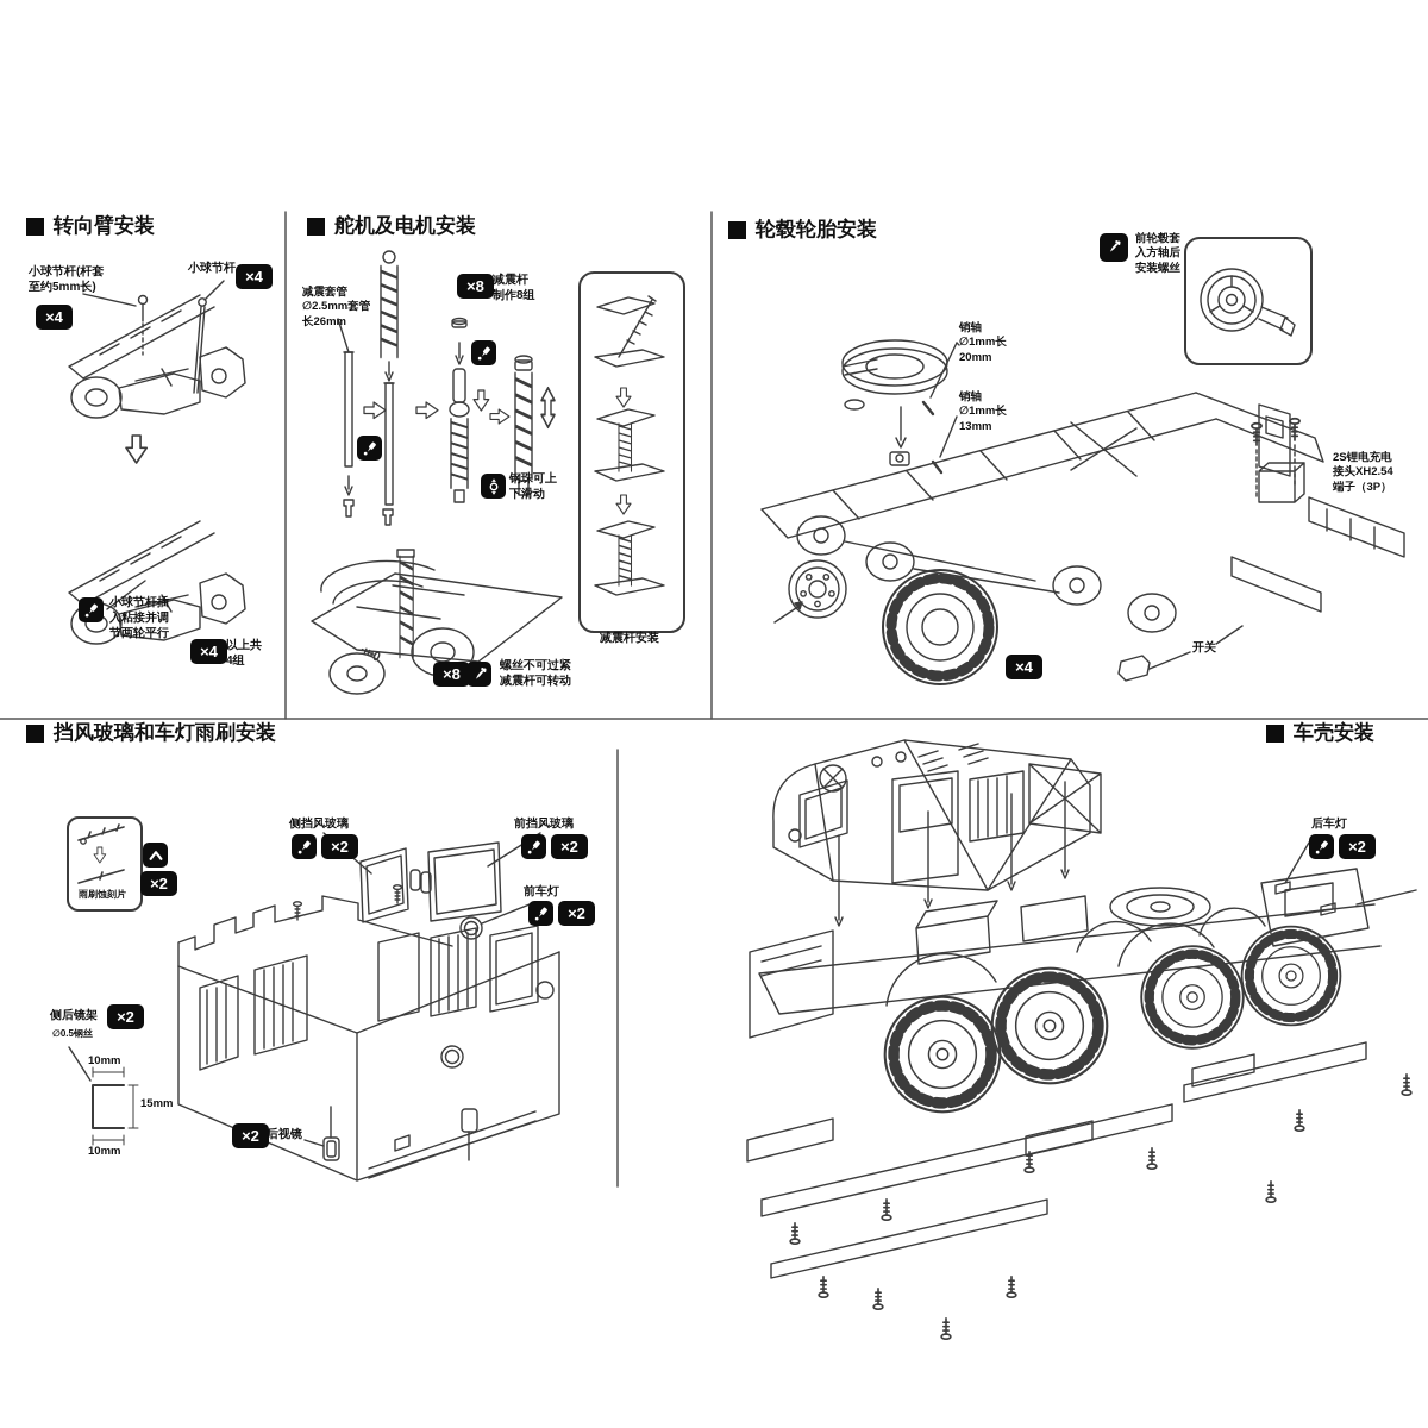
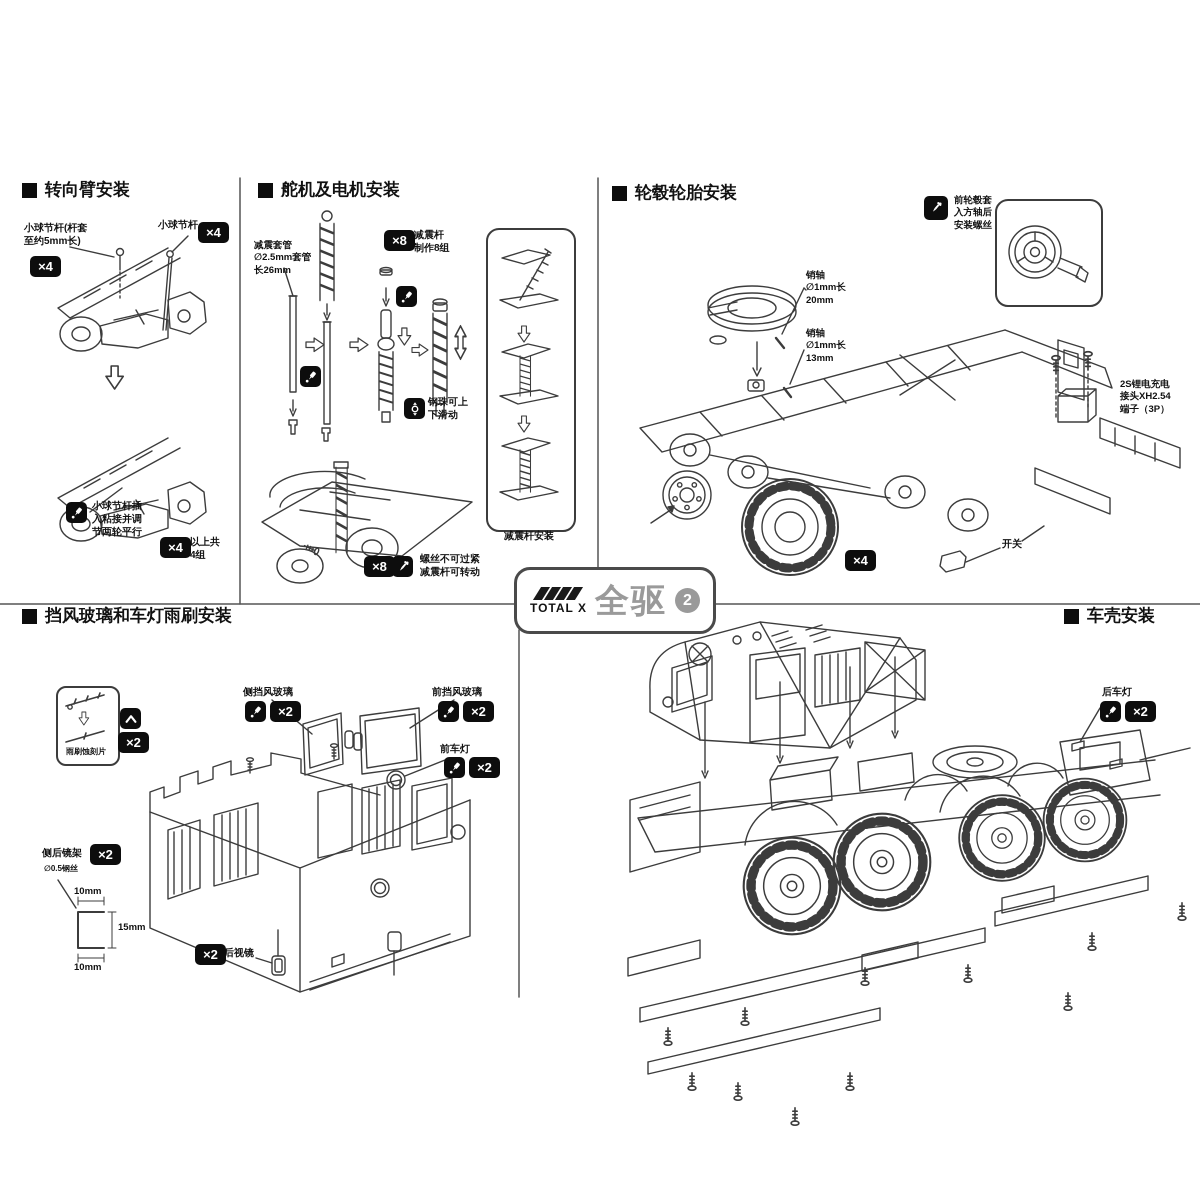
  转向臂安装
  舵机及电机安装
  轮毂轮胎安装
  挡风玻璃和车灯雨刷安装
  车壳安装
+ TOTAL X
+ 全驱
+ 2
  小球节杆(杆套
  至约5mm长)
  ×4
  小球节杆
  ×4
  小球节杆插
  入粘接并调
  节两轮平行
  ×4
  以上共
  4组
  减震套管
  ∅2.5mm套管
  长26mm
  ×8
  减震杆
  制作8组
  钢珠可上
  下滑动
  ×8
  螺丝不可过紧
  减震杆可转动
  减震杆安装
  前轮毂套
  入方轴后
  安装螺丝
  销轴
  ∅1mm长
  20mm
  销轴
  ∅1mm长
  13mm
  2S锂电充电
  接头XH2.54
  端子（3P）
  开关
  ×4
  雨刷蚀刻片
  ×2
  侧挡风玻璃
  ×2
  前挡风玻璃
  ×2
  前车灯
  ×2
  侧后镜架
  ×2
  ∅0.5钢丝
  10mm
  15mm
  10mm
  ×2
  后视镜
  后车灯
  ×2
